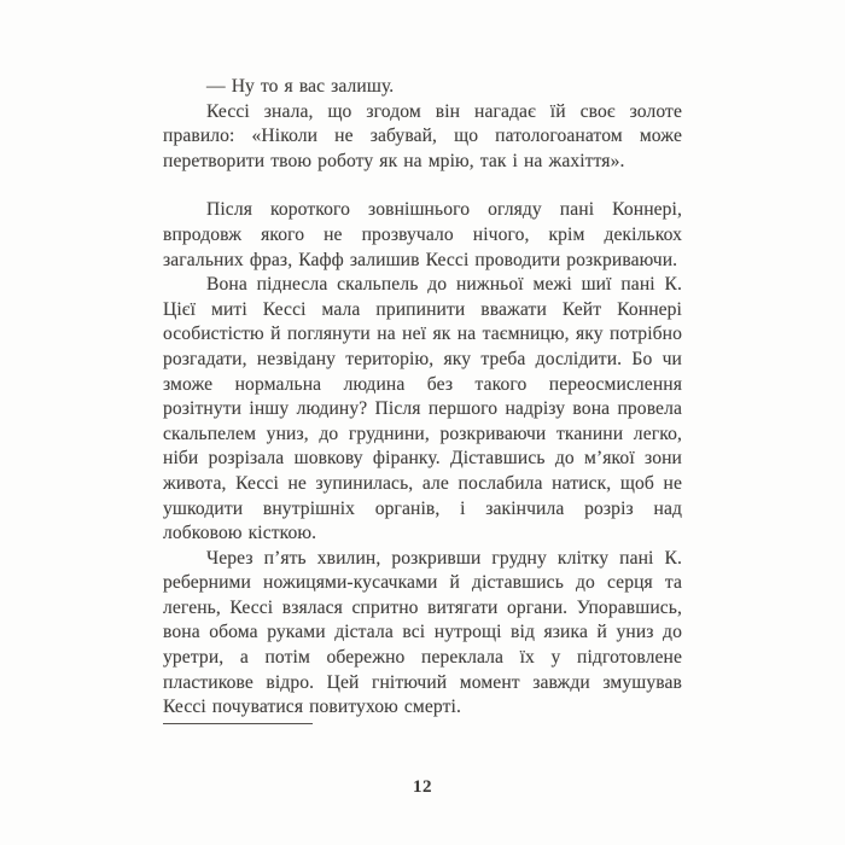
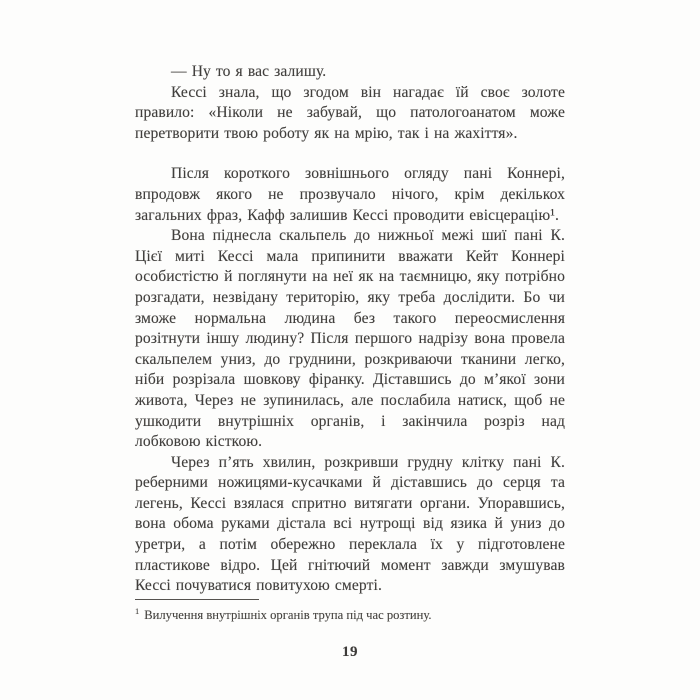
  — Ну то я вас залишу.
  Кессі знала, що згодом він нагадає їй своє золоте правило: «Ніколи не забувай, що патологоанатом може перетворити твою роботу як на мрію, так і на жахіття».
- Після короткого зовнішнього огляду пані Коннері, впродовж якого не прозвучало нічого, крім декількох загальних фраз, Кафф залишив Кессі проводити розкриваючи.
+ Після короткого зовнішнього огляду пані Коннері, впродовж якого не прозвучало нічого, крім декількох загальних фраз, Кафф залишив Кессі проводити евісцерацію¹.
- Вона піднесла скальпель до нижньої межі шиї пані К. Цієї миті Кессі мала припинити вважати Кейт Коннері особистістю й поглянути на неї як на таємницю, яку потрібно розгадати, незвідану територію, яку треба дослідити. Бо чи зможе нормальна людина без такого переосмислення розітнути іншу людину? Після першого надрізу вона провела скальпелем униз, до груднини, розкриваючи тканини легко, ніби розрізала шовкову фіранку. Діставшись до м’якої зони живота, Кессі не зупинилась, але послабила натиск, щоб не ушкодити внутрішніх органів, і закінчила розріз над лобковою кісткою.
+ Вона піднесла скальпель до нижньої межі шиї пані К. Цієї миті Кессі мала припинити вважати Кейт Коннері особистістю й поглянути на неї як на таємницю, яку потрібно розгадати, незвідану територію, яку треба дослідити. Бо чи зможе нормальна людина без такого переосмислення розітнути іншу людину? Після першого надрізу вона провела скальпелем униз, до груднини, розкриваючи тканини легко, ніби розрізала шовкову фіранку. Діставшись до м’якої зони живота, Через не зупинилась, але послабила натиск, щоб не ушкодити внутрішніх органів, і закінчила розріз над лобковою кісткою.
  Через п’ять хвилин, розкривши грудну клітку пані К. реберними ножицями-кусачками й діставшись до серця та легень, Кессі взялася спритно витягати органи. Упоравшись, вона обома руками дістала всі нутрощі від язика й униз до уретри, а потім обережно переклала їх у підготовлене пластикове відро. Цей гнітючий момент завжди змушував Кессі почуватися повитухою смерті.
+ 1 Вилучення внутрішніх органів трупа під час розтину.
- 12
+ 19
